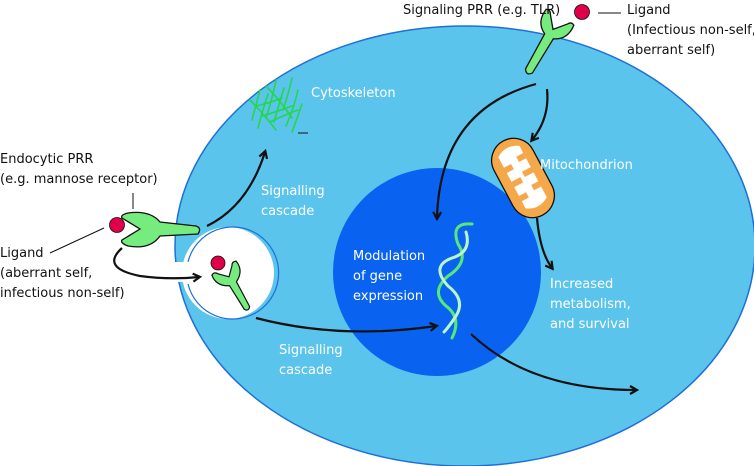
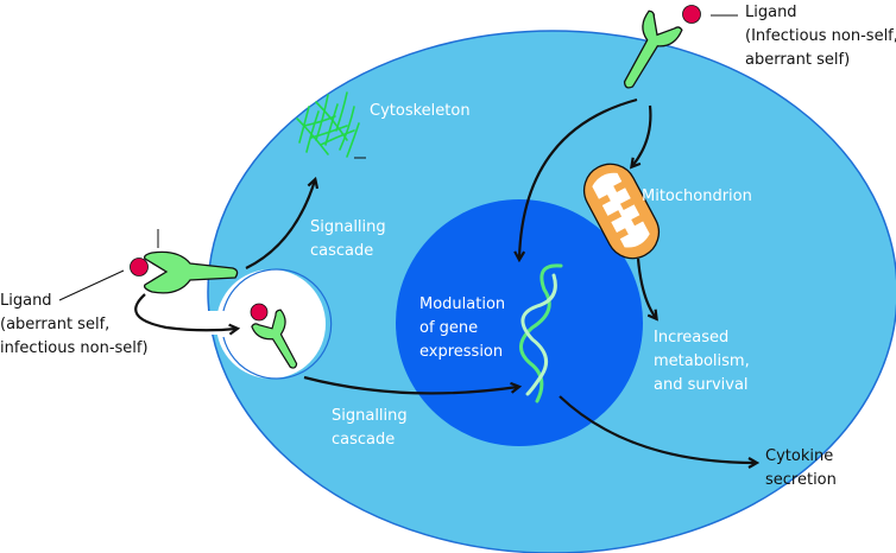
- Endocytic PRR (e.g. mannose receptor)
  Ligand (aberrant self, infectious non-self)
- Signaling PRR (e.g. TLR)
  Ligand (Infectious non-self aberrant self)
  Cytoskeleton
  Signalling cascade
  Signalling cascade
  Mitochondrion
  Modulation of gene expression
  Increased metabolism, and survival
+ Cytokine secretion
